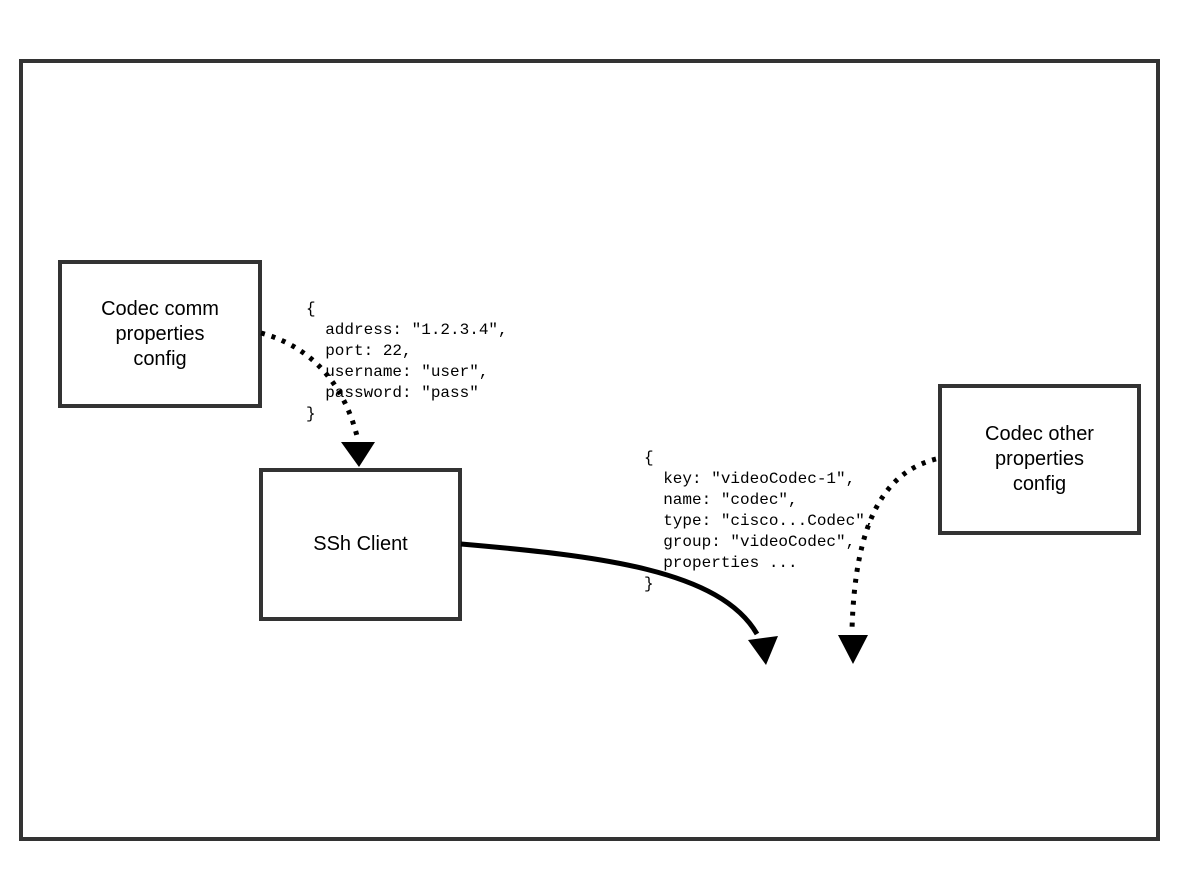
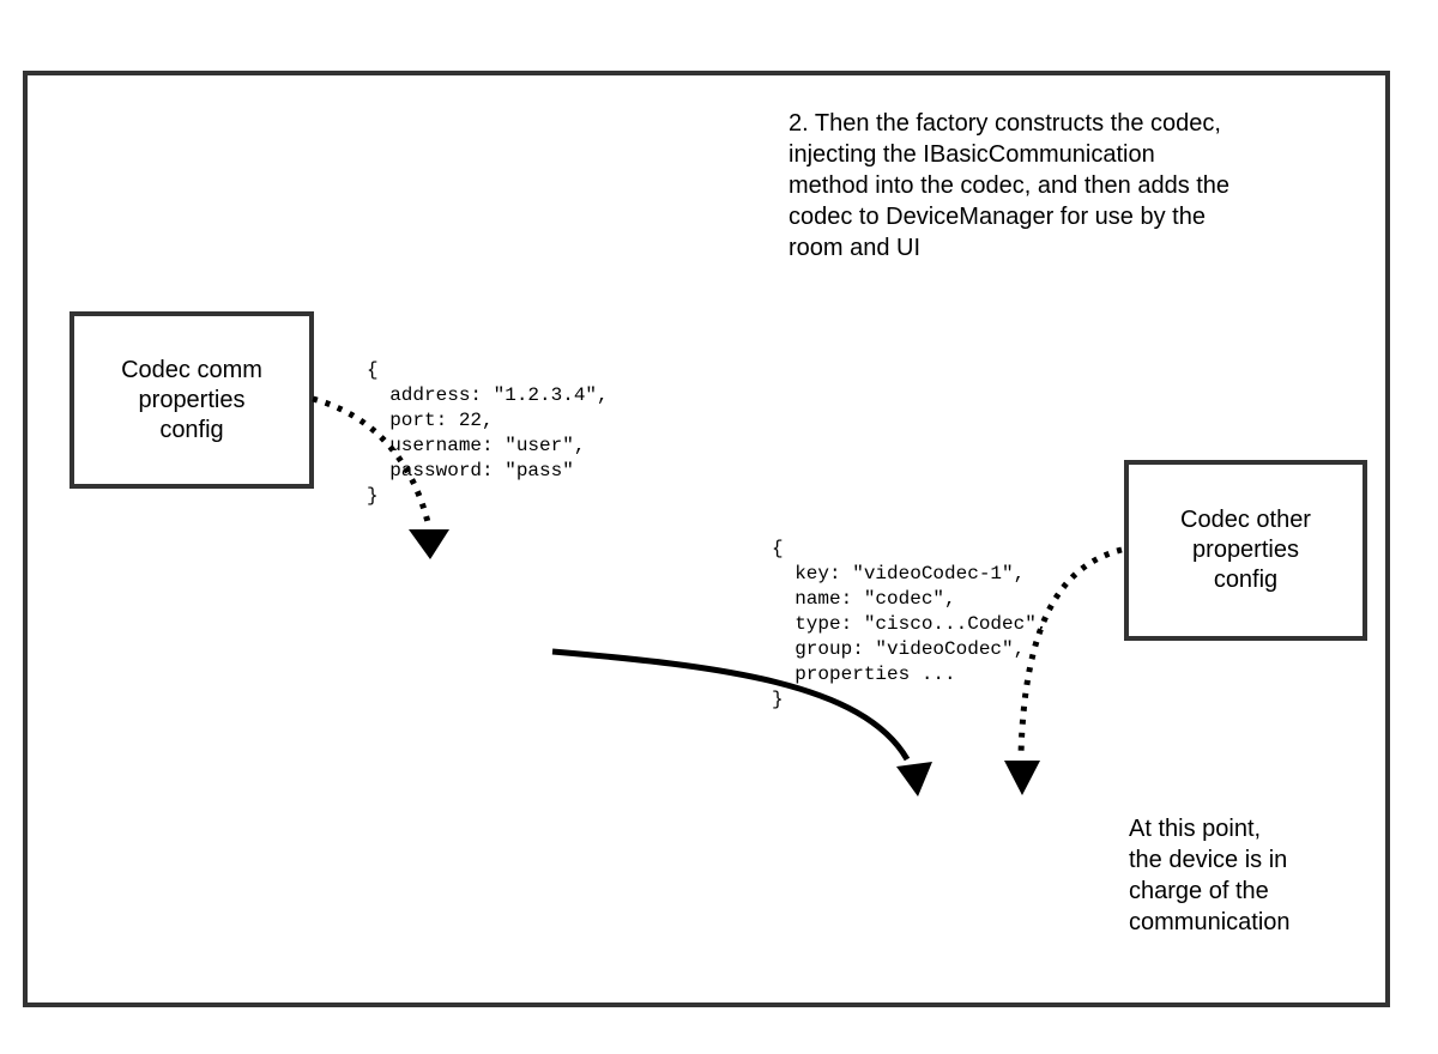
+ 2. Then the factory constructs the codec,
+ injecting the IBasicCommunication
+ method into the codec, and then adds the
+ codec to DeviceManager for use by the
+ room and UI
+ At this point,
+ the device is in
+ charge of the
+ communication
  Codec comm
  properties
  config
- SSh Client
  Codec other
  properties
  config
  {
  address: "1.2.3.4",
  port: 22,
  username: "user",
  pssword: "pass"
  }
  {
  key: "videoCodec-1",
  name: "codec",
  type: "cisco...Codec",
  group: "videoCodec",
  properties ...
  }
